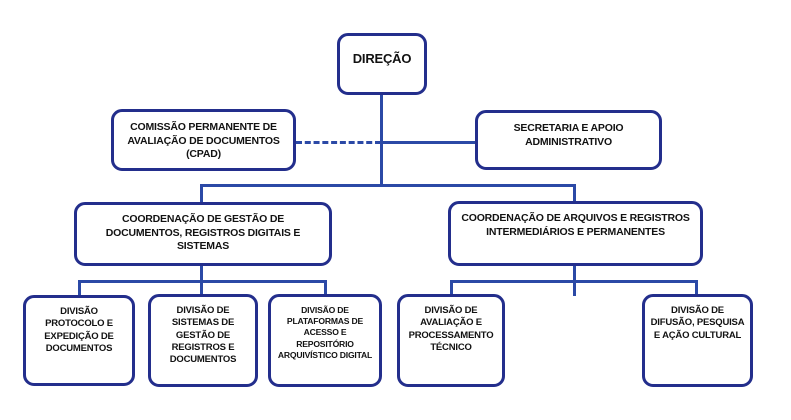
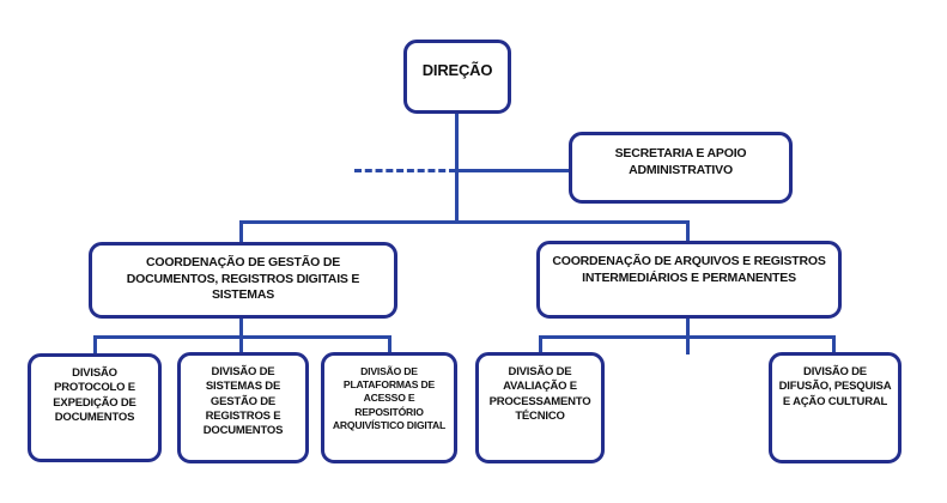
  DIREÇÃO
- COMISSÃO PERMANENTE DE AVALIAÇÃO DE DOCUMENTOS (CPAD)
  SECRETARIA E APOIO ADMINISTRATIVO
  COORDENAÇÃO DE GESTÃO DE DOCUMENTOS, REGISTROS DIGITAIS E SISTEMAS
  COORDENAÇÃO DE ARQUIVOS E REGISTROS INTERMEDIÁRIOS E PERMANENTES
  DIVISÃO PROTOCOLO E EXPEDIÇÃO DE DOCUMENTOS
  DIVISÃO DE SISTEMAS DE GESTÃO DE REGISTROS E DOCUMENTOS
  DIVISÃO DE PLATAFORMAS DE ACESSO E REPOSITÓRIO ARQUIVÍSTICO DIGITAL
  DIVISÃO DE AVALIAÇÃO E PROCESSAMENTO TÉCNICO
  DIVISÃO DE DIFUSÃO, PESQUISA E AÇÃO CULTURAL
